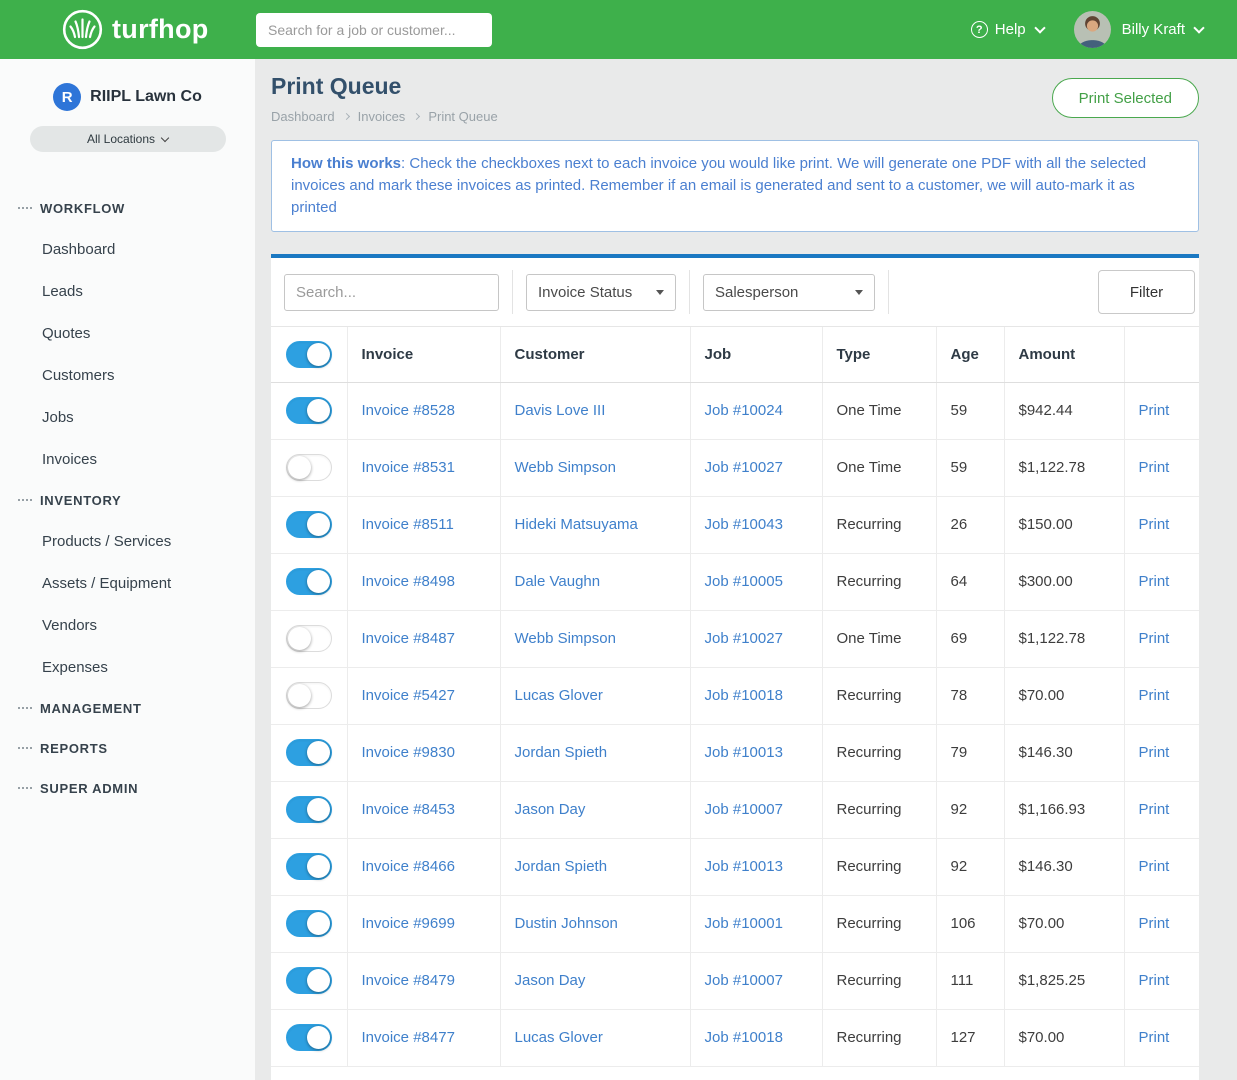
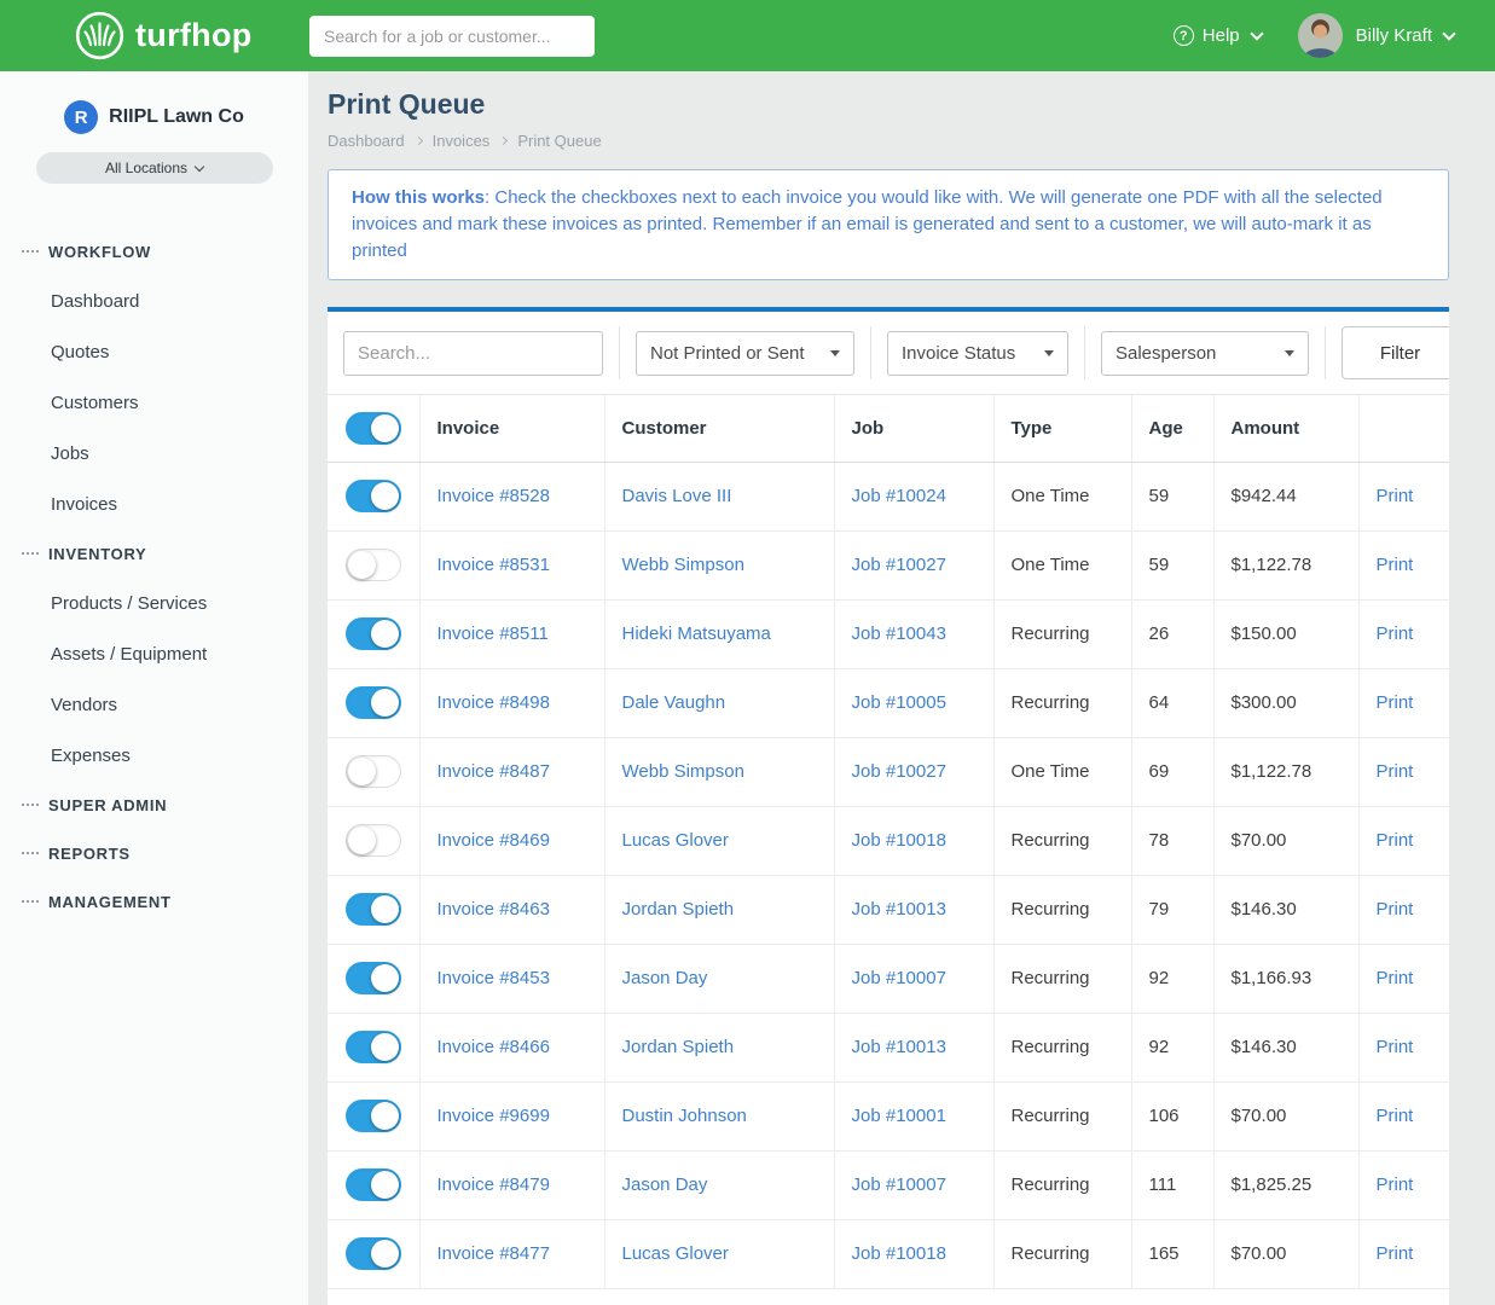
  turfhop
  Search for a job or customer...
  Help
  Billy Kraft
  R
  RIIPL Lawn Co
  All Locations
  WORKFLOW
  Dashboard
- Leads
  Quotes
  Customers
  Jobs
  Invoices
  INVENTORY
  Products / Services
  Assets / Equipment
  Vendors
  Expenses
- MANAGEMENT
+ SUPER ADMIN
  REPORTS
- SUPER ADMIN
+ MANAGEMENT
  Print Queue
  Dashboard
  Invoices
  Print Queue
- Print Selected
- How this works: Check the checkboxes next to each invoice you would like print. We will generate one PDF with all the selected invoices and mark these invoices as printed. Remember if an email is generated and sent to a customer, we will auto-mark it as printed
+ How this works: Check the checkboxes next to each invoice you would like with. We will generate one PDF with all the selected invoices and mark these invoices as printed. Remember if an email is generated and sent to a customer, we will auto-mark it as printed
  Search...
+ Not Printed or Sent
  Invoice Status
  Salesperson
  Filter
  	Invoice	Customer	Job	Type	Age	Amount
  	Invoice #8528	Davis Love III	Job #10024	One Time	59	$942.44	Print
  	Invoice #8531	Webb Simpson	Job #10027	One Time	59	$1,122.78	Print
  	Invoice #8511	Hideki Matsuyama	Job #10043	Recurring	26	$150.00	Print
  	Invoice #8498	Dale Vaughn	Job #10005	Recurring	64	$300.00	Print
  	Invoice #8487	Webb Simpson	Job #10027	One Time	69	$1,122.78	Print
- 	Invoice #5427	Lucas Glover	Job #10018	Recurring	78	$70.00	Print
+ 	Invoice #8469	Lucas Glover	Job #10018	Recurring	78	$70.00	Print
- 	Invoice #9830	Jordan Spieth	Job #10013	Recurring	79	$146.30	Print
+ 	Invoice #8463	Jordan Spieth	Job #10013	Recurring	79	$146.30	Print
  	Invoice #8453	Jason Day	Job #10007	Recurring	92	$1,166.93	Print
  	Invoice #8466	Jordan Spieth	Job #10013	Recurring	92	$146.30	Print
  	Invoice #9699	Dustin Johnson	Job #10001	Recurring	106	$70.00	Print
  	Invoice #8479	Jason Day	Job #10007	Recurring	111	$1,825.25	Print
- 	Invoice #8477	Lucas Glover	Job #10018	Recurring	127	$70.00	Print
+ 	Invoice #8477	Lucas Glover	Job #10018	Recurring	165	$70.00	Print
